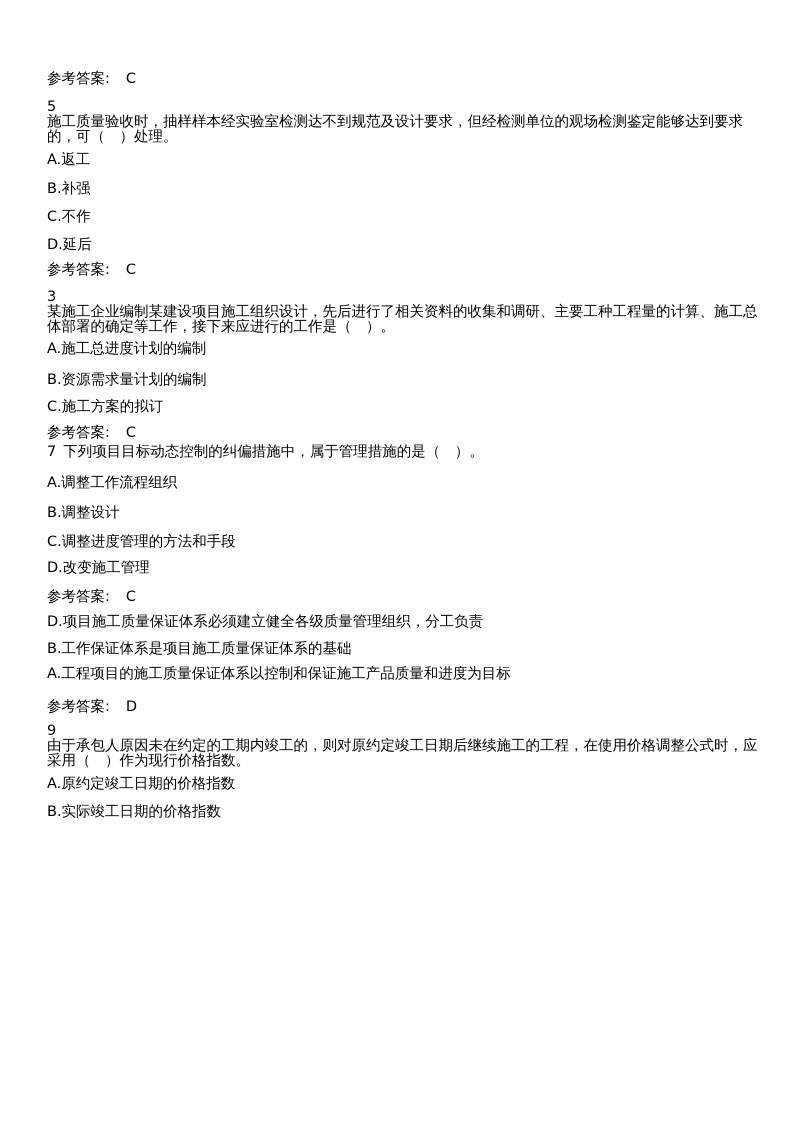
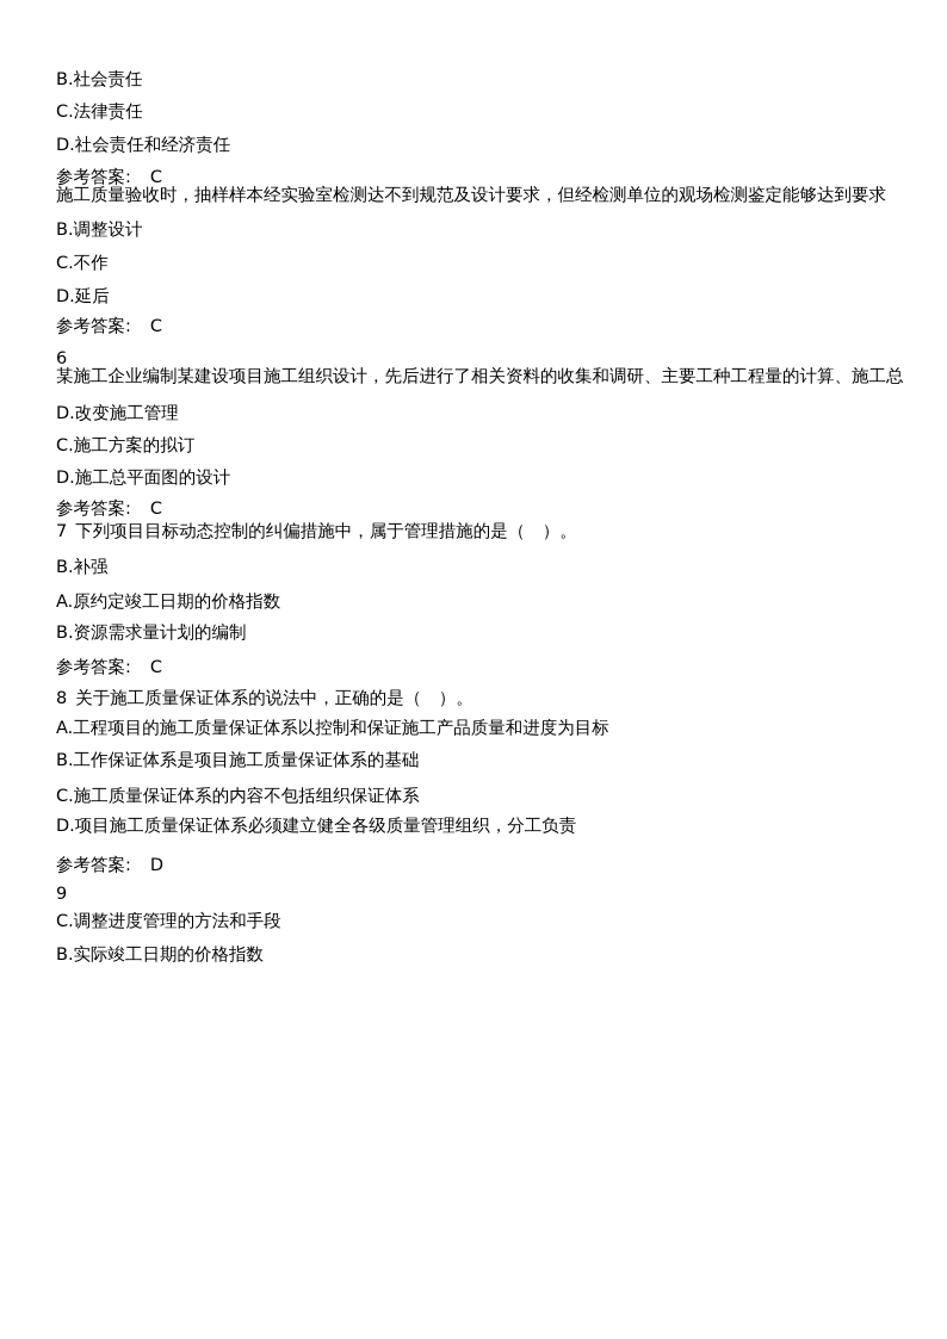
+ B.社会责任
+ C.法律责任
+ D.社会责任和经济责任
  参考答案: C
- 5
  施工质量验收时，抽样样本经实验室检测达不到规范及设计要求，但经检测单位的观场检测鉴定能够达到要求
- 的，可（ ）处理。
- A.返工
- B.补强
+ B.调整设计
  C.不作
  D.延后
  参考答案: C
- 3
+ 6
  某施工企业编制某建设项目施工组织设计，先后进行了相关资料的收集和调研、主要工种工程量的计算、施工总
- 体部署的确定等工作，接下来应进行的工作是（ ）。
- A.施工总进度计划的编制
- B.资源需求量计划的编制
+ D.改变施工管理
  C.施工方案的拟订
+ D.施工总平面图的设计
  参考答案: C
  7 下列项目目标动态控制的纠偏措施中，属于管理措施的是（ ）。
- A.调整工作流程组织
- B.调整设计
+ B.补强
- C.调整进度管理的方法和手段
+ A.原约定竣工日期的价格指数
- D.改变施工管理
+ B.资源需求量计划的编制
  参考答案: C
+ 8 关于施工质量保证体系的说法中，正确的是（ ）。
- D.项目施工质量保证体系必须建立健全各级质量管理组织，分工负责
+ A.工程项目的施工质量保证体系以控制和保证施工产品质量和进度为目标
  B.工作保证体系是项目施工质量保证体系的基础
+ C.施工质量保证体系的内容不包括组织保证体系
- A.工程项目的施工质量保证体系以控制和保证施工产品质量和进度为目标
+ D.项目施工质量保证体系必须建立健全各级质量管理组织，分工负责
  参考答案: D
  9
- 由于承包人原因未在约定的工期内竣工的，则对原约定竣工日期后继续施工的工程，在使用价格调整公式时，应
- 采用（ ）作为现行价格指数。
- A.原约定竣工日期的价格指数
+ C.调整进度管理的方法和手段
  B.实际竣工日期的价格指数
